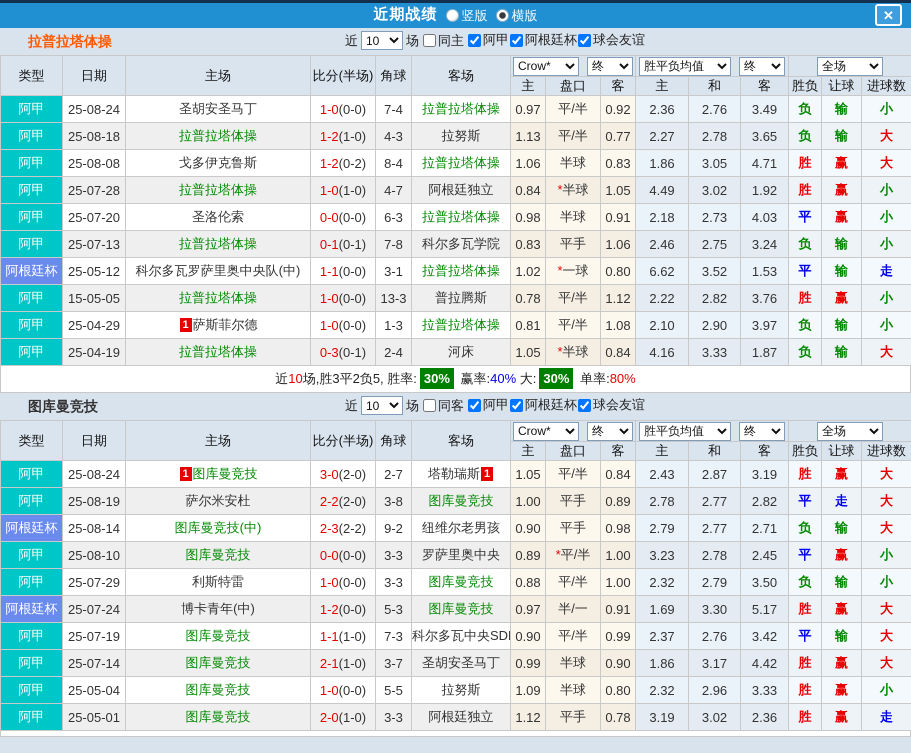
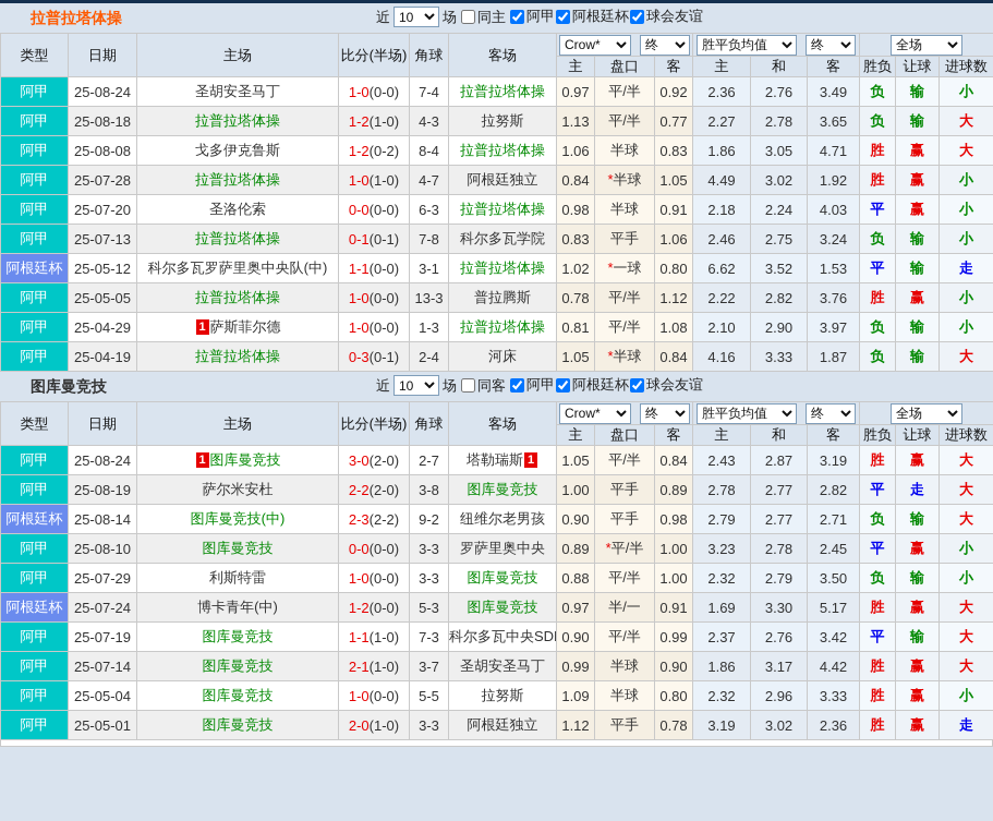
- 近期战绩
- 竖版
- 横版
- ✕
  拉普拉塔体操
  近
  10
  场
  同主
  阿甲
  阿根廷杯
  球会友谊
  类型	日期	主场	比分(半场)	角球	客场	Crow* 终	胜平负均值 终	全场
  主	盘口	客	主	和	客	胜负	让球	进球数
  阿甲	25-08-24	圣胡安圣马丁	1-0(0-0)	7-4	拉普拉塔体操	0.97	平/半	0.92	2.36	2.76	3.49	负	输	小
  阿甲	25-08-18	拉普拉塔体操	1-2(1-0)	4-3	拉努斯	1.13	平/半	0.77	2.27	2.78	3.65	负	输	大
  阿甲	25-08-08	戈多伊克鲁斯	1-2(0-2)	8-4	拉普拉塔体操	1.06	半球	0.83	1.86	3.05	4.71	胜	赢	大
  阿甲	25-07-28	拉普拉塔体操	1-0(1-0)	4-7	阿根廷独立	0.84	*半球	1.05	4.49	3.02	1.92	胜	赢	小
- 阿甲	25-07-20	圣洛伦索	0-0(0-0)	6-3	拉普拉塔体操	0.98	半球	0.91	2.18	2.73	4.03	平	赢	小
+ 阿甲	25-07-20	圣洛伦索	0-0(0-0)	6-3	拉普拉塔体操	0.98	半球	0.91	2.18	2.24	4.03	平	赢	小
  阿甲	25-07-13	拉普拉塔体操	0-1(0-1)	7-8	科尔多瓦学院	0.83	平手	1.06	2.46	2.75	3.24	负	输	小
  阿根廷杯	25-05-12	科尔多瓦罗萨里奥中央队(中)	1-1(0-0)	3-1	拉普拉塔体操	1.02	*一球	0.80	6.62	3.52	1.53	平	输	走
- 阿甲	15-05-05	拉普拉塔体操	1-0(0-0)	13-3	普拉腾斯	0.78	平/半	1.12	2.22	2.82	3.76	胜	赢	小
+ 阿甲	25-05-05	拉普拉塔体操	1-0(0-0)	13-3	普拉腾斯	0.78	平/半	1.12	2.22	2.82	3.76	胜	赢	小
  阿甲	25-04-29	1 萨斯菲尔德	1-0(0-0)	1-3	拉普拉塔体操	0.81	平/半	1.08	2.10	2.90	3.97	负	输	小
  阿甲	25-04-19	拉普拉塔体操	0-3(0-1)	2-4	河床	1.05	*半球	0.84	4.16	3.33	1.87	负	输	大
- 近10场,胜3平2负5, 胜率: 30% 赢率:40% 大: 30% 单率:80%
  图库曼竞技
  近
  10
  场
  同客
  阿甲
  阿根廷杯
  球会友谊
  类型	日期	主场	比分(半场)	角球	客场	Crow* 终	胜平负均值 终	全场
  主	盘口	客	主	和	客	胜负	让球	进球数
  阿甲	25-08-24	1 图库曼竞技	3-0(2-0)	2-7	塔勒瑞斯 1	1.05	平/半	0.84	2.43	2.87	3.19	胜	赢	大
  阿甲	25-08-19	萨尔米安杜	2-2(2-0)	3-8	图库曼竞技	1.00	平手	0.89	2.78	2.77	2.82	平	走	大
  阿根廷杯	25-08-14	图库曼竞技(中)	2-3(2-2)	9-2	纽维尔老男孩	0.90	平手	0.98	2.79	2.77	2.71	负	输	大
  阿甲	25-08-10	图库曼竞技	0-0(0-0)	3-3	罗萨里奥中央	0.89	*平/半	1.00	3.23	2.78	2.45	平	赢	小
  阿甲	25-07-29	利斯特雷	1-0(0-0)	3-3	图库曼竞技	0.88	平/半	1.00	2.32	2.79	3.50	负	输	小
  阿根廷杯	25-07-24	博卡青年(中)	1-2(0-0)	5-3	图库曼竞技	0.97	半/一	0.91	1.69	3.30	5.17	胜	赢	大
  阿甲	25-07-19	图库曼竞技	1-1(1-0)	7-3	科尔多瓦中央SD	0.90	平/半	0.99	2.37	2.76	3.42	平	输	大
  阿甲	25-07-14	图库曼竞技	2-1(1-0)	3-7	圣胡安圣马丁	0.99	半球	0.90	1.86	3.17	4.42	胜	赢	大
  阿甲	25-05-04	图库曼竞技	1-0(0-0)	5-5	拉努斯	1.09	半球	0.80	2.32	2.96	3.33	胜	赢	小
  阿甲	25-05-01	图库曼竞技	2-0(1-0)	3-3	阿根廷独立	1.12	平手	0.78	3.19	3.02	2.36	胜	赢	走
